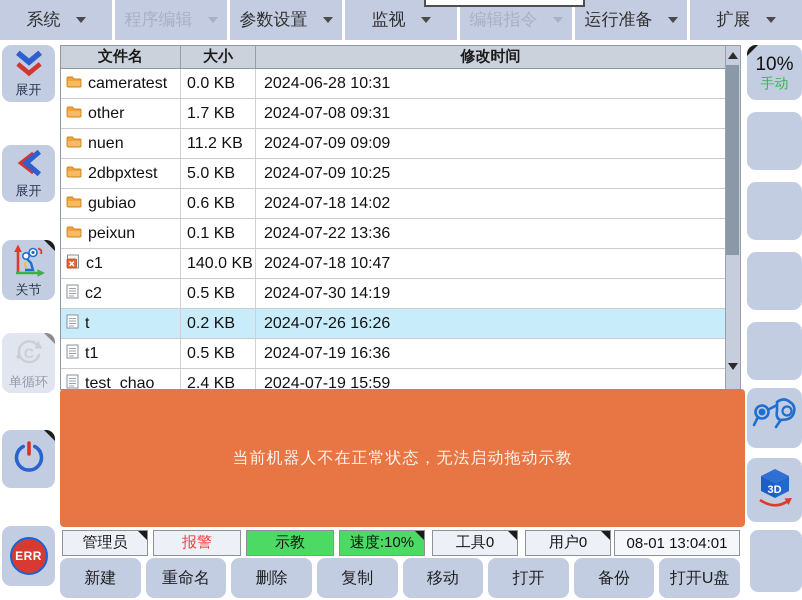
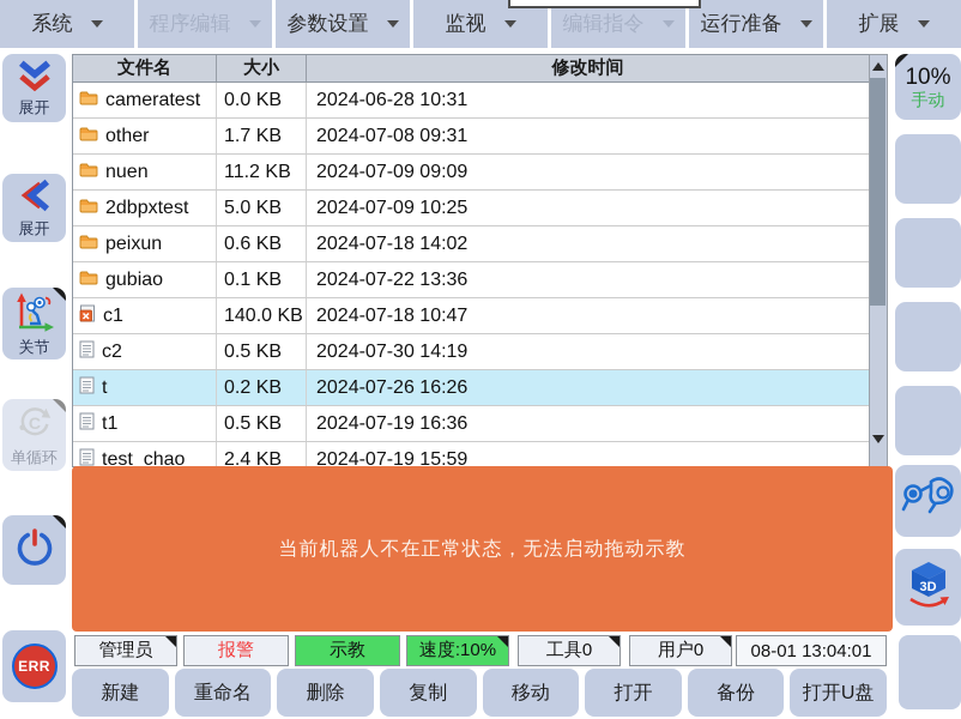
  系统
  程序编辑
  参数设置
  监视
  编辑指令
  运行准备
  扩展
  展开
  展开
  关节
  C
  单循环
  ERR
  文件名
  大小
  修改时间
  cameratest
  0.0 KB
  2024-06-28 10:31
  other
  1.7 KB
  2024-07-08 09:31
  nuen
  11.2 KB
  2024-07-09 09:09
  2dbpxtest
  5.0 KB
  2024-07-09 10:25
- gubiao
+ peixun
  0.6 KB
  2024-07-18 14:02
- peixun
+ gubiao
  0.1 KB
  2024-07-22 13:36
  c1
  140.0 KB
  2024-07-18 10:47
  c2
  0.5 KB
  2024-07-30 14:19
  t
  0.2 KB
  2024-07-26 16:26
  t1
  0.5 KB
  2024-07-19 16:36
  test_chao
  2.4 KB
  2024-07-19 15:59
  10%
  手动
  3D
  当前机器人不在正常状态，无法启动拖动示教
  管理员
  报警
  示教
  速度:10%
  工具0
  用户0
  08-01 13:04:01
  新建
  重命名
  删除
  复制
  移动
  打开
  备份
  打开U盘
